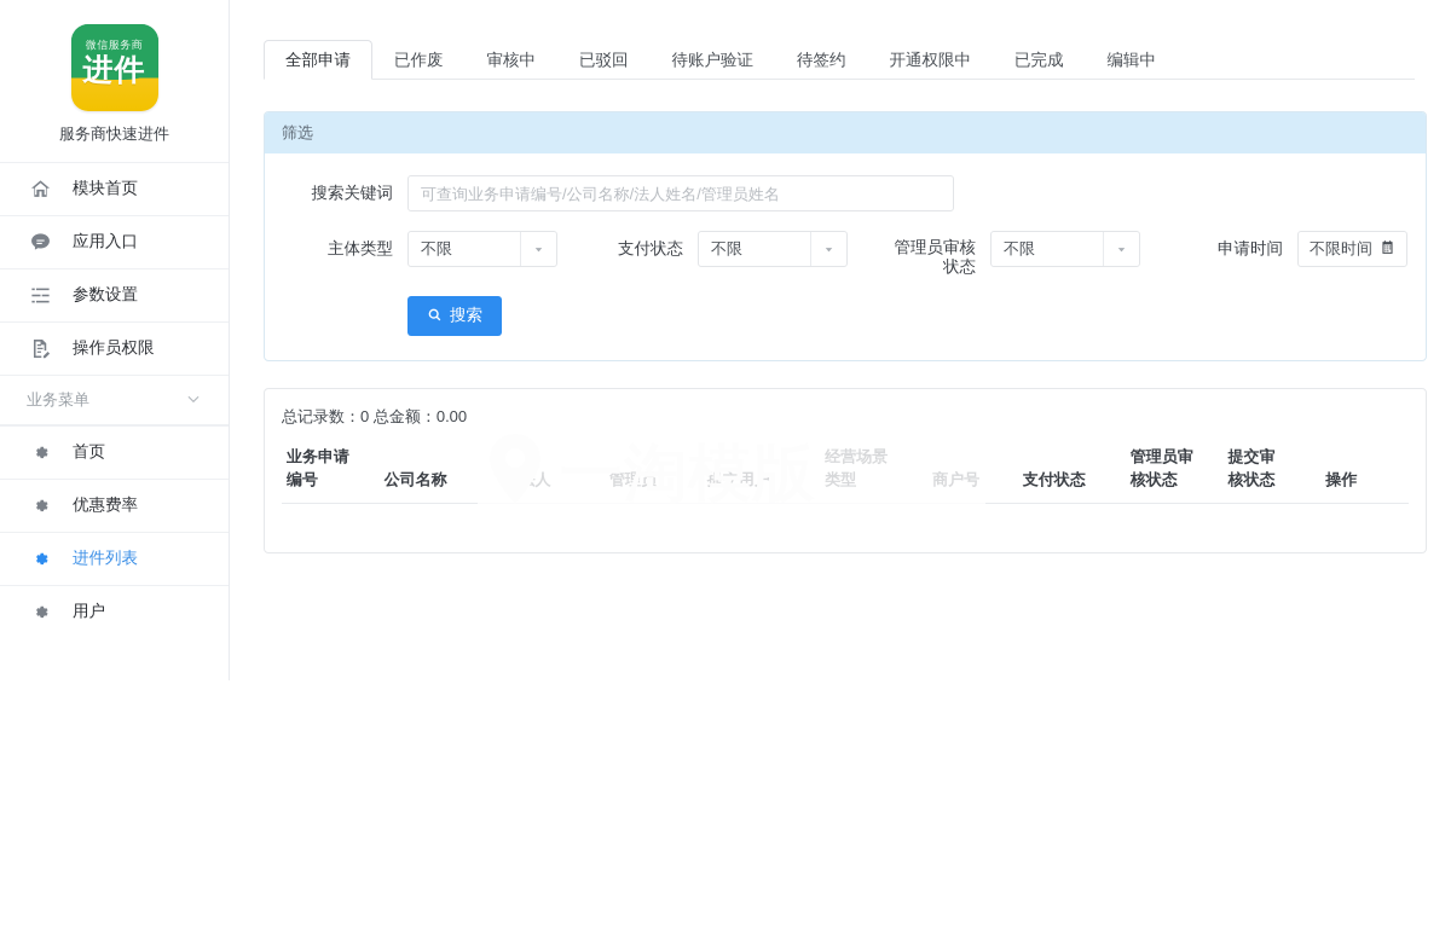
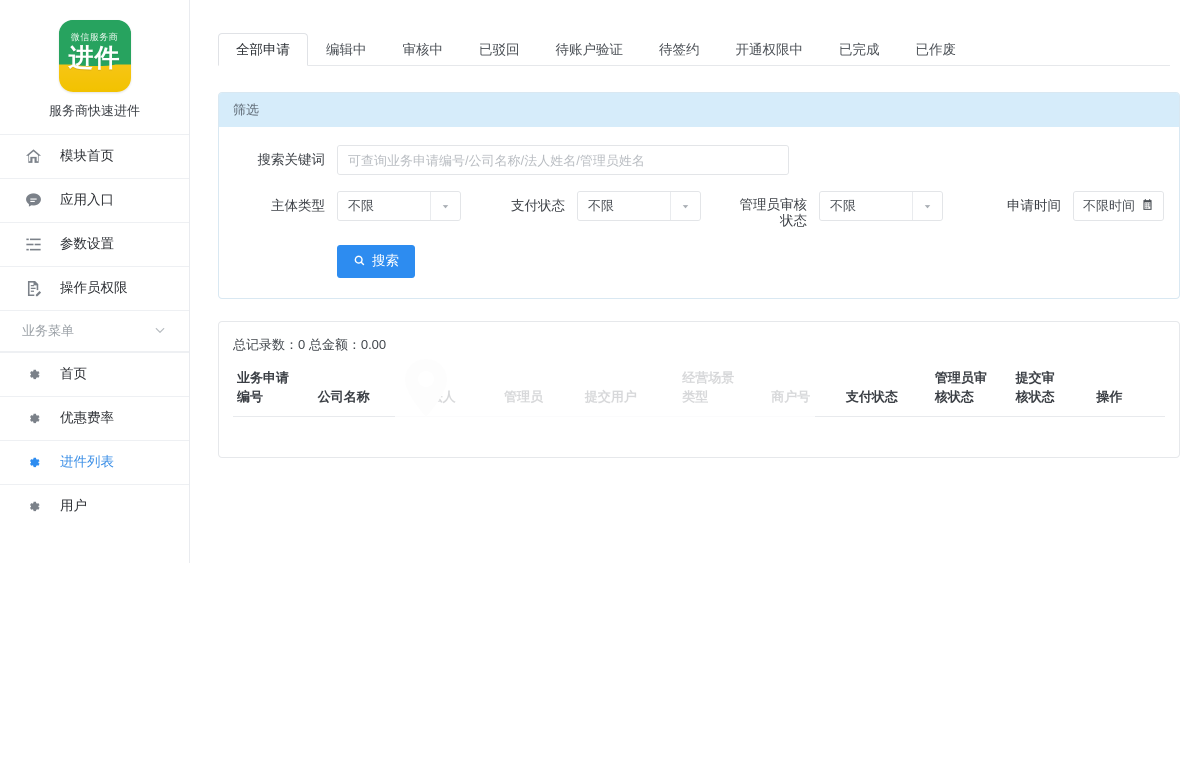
  微信服务商
  进件
  服务商快速进件
  模块首页
  应用入口
  参数设置
  操作员权限
  业务菜单
  首页
  优惠费率
  进件列表
  用户
  全部申请
- 已作废
+ 编辑中
  审核中
  已驳回
  待账户验证
  待签约
  开通权限中
  已完成
- 编辑中
+ 已作废
  筛选
  搜索关键词
  可查询业务申请编号/公司名称/法人姓名/管理员姓名
  主体类型
  不限
  支付状态
  不限
  管理员审核
  状态
  不限
  申请时间
  不限时间
  搜索
  总记录数：0 总金额：0.00
  业务申请 编号	公司名称	人	管理员	提交用户	经营场景 类型	商户号	支付状态	管理员审 核状态	提交审 核状态	操作
- 一淘模版
